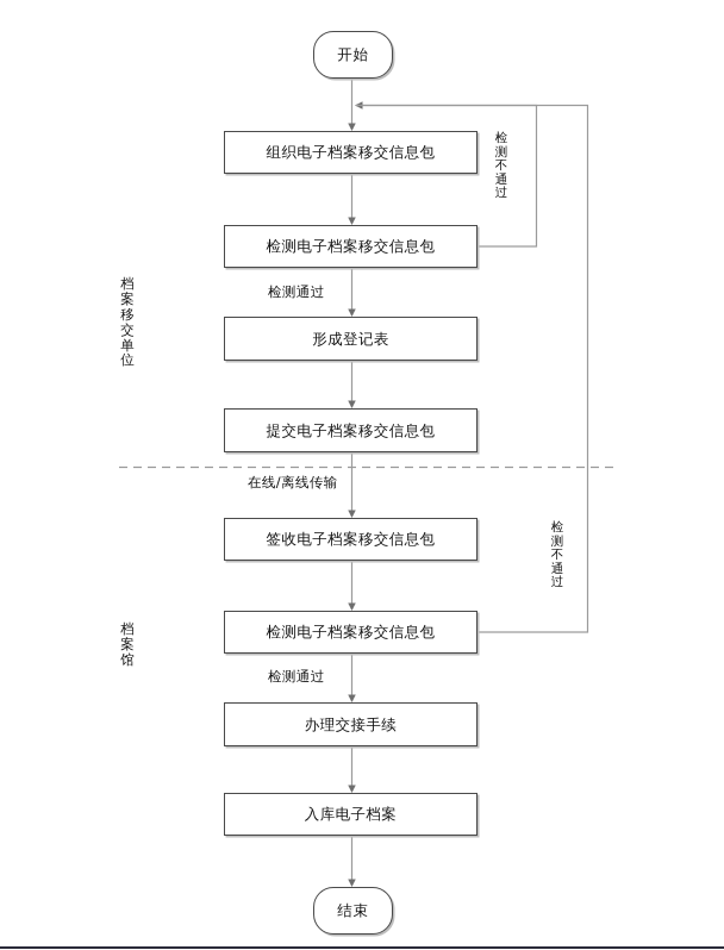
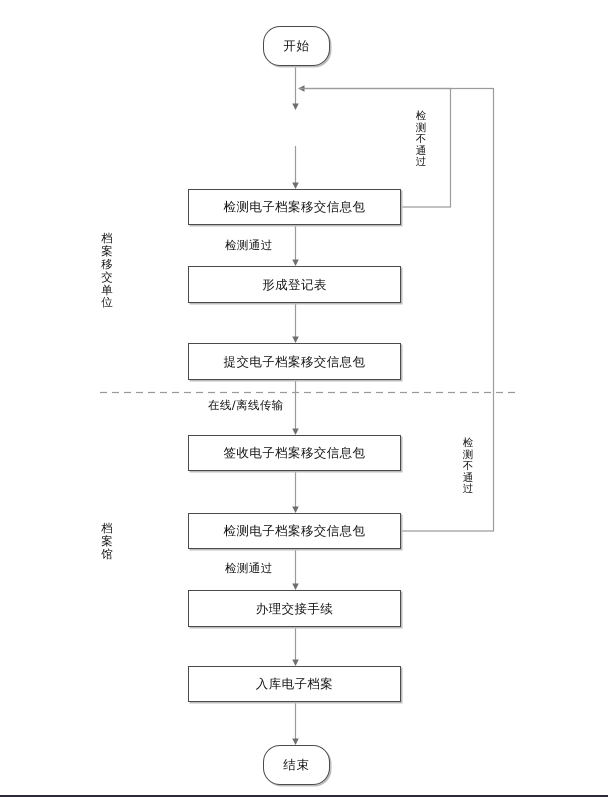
  开始
- 组织电子档案移交信息包
  检测电子档案移交信息包
  形成登记表
  提交电子档案移交信息包
  签收电子档案移交信息包
  检测电子档案移交信息包
  办理交接手续
  入库电子档案
  结束
  检测通过
  在线/离线传输
  检测通过
  档案移交单位
  档案馆
  检测不通过
  检测不通过
